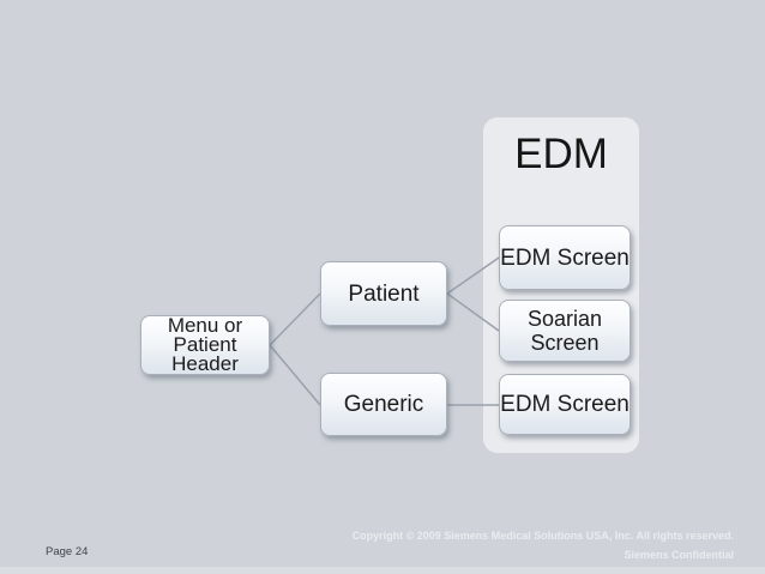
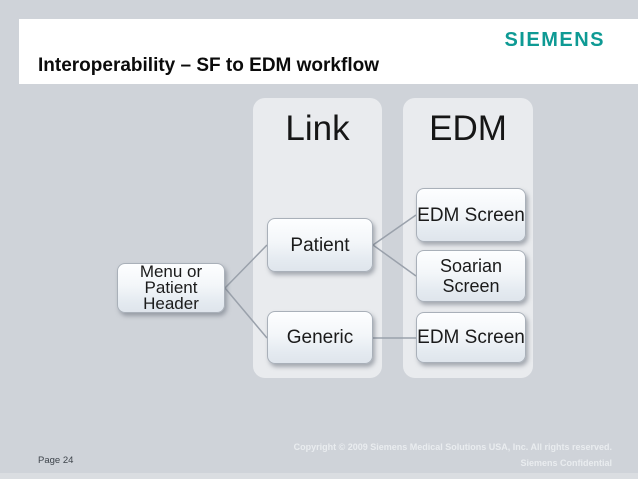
+ Interoperability – SF to EDM workflow
+ SIEMENS
+ Link
  EDM
  Menu or
  Patient
  Header
  Patient
  Generic
  EDM Screen
  Soarian
  Screen
  EDM Screen
  Copyright © 2009 Siemens Medical Solutions USA, Inc. All rights reserved.
  Siemens Confidential
  Page 24
